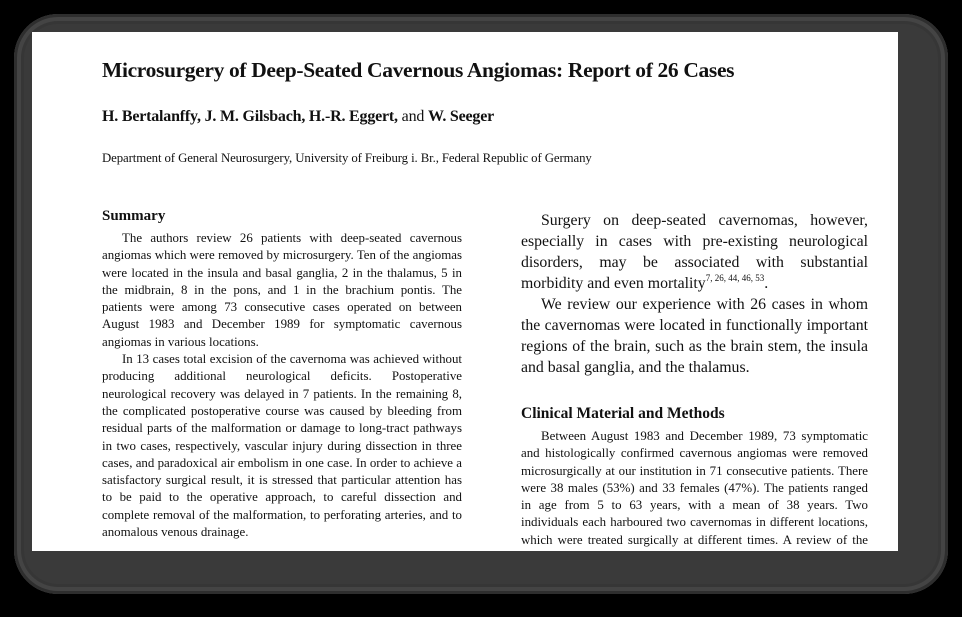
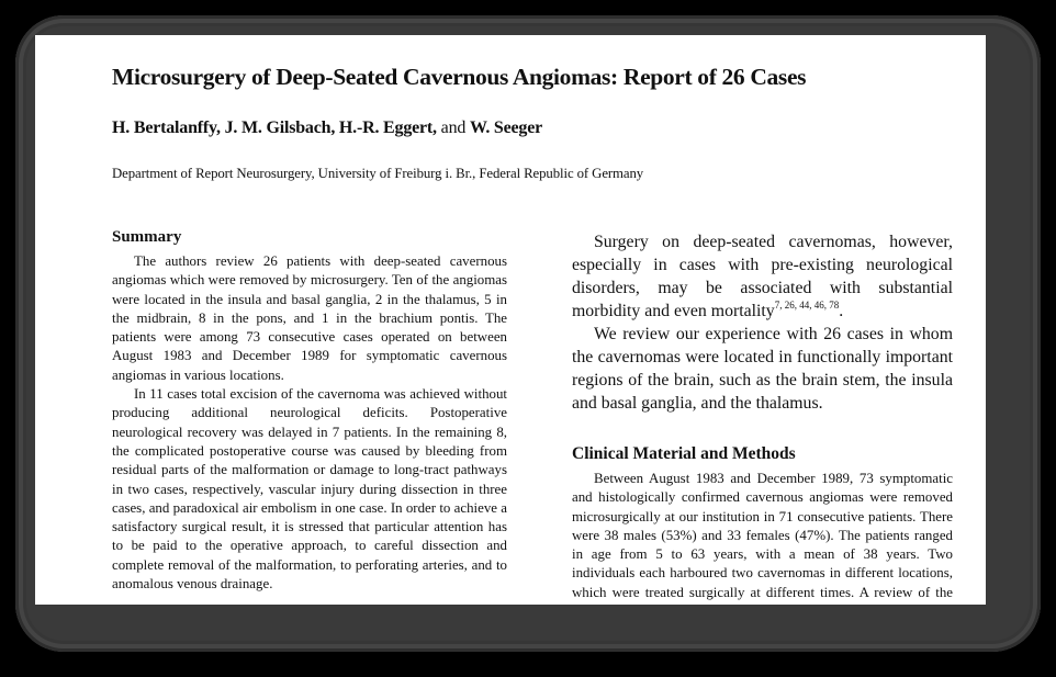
  Microsurgery of Deep-Seated Cavernous Angiomas: Report of 26 Cases
  H. Bertalanffy, J. M. Gilsbach, H.-R. Eggert, and W. Seeger
- Department of General Neurosurgery, University of Freiburg i. Br., Federal Republic of Germany
+ Department of Report Neurosurgery, University of Freiburg i. Br., Federal Republic of Germany
  Summary
  The authors review 26 patients with deep-seated cavernous angiomas which were removed by microsurgery. Ten of the angiomas were located in the insula and basal ganglia, 2 in the thalamus, 5 in the midbrain, 8 in the pons, and 1 in the brachium pontis. The patients were among 73 consecutive cases operated on between August 1983 and December 1989 for symptomatic cavernous angiomas in various locations.
- In 13 cases total excision of the cavernoma was achieved without producing additional neurological deficits. Postoperative neurological recovery was delayed in 7 patients. In the remaining 8, the complicated postoperative course was caused by bleeding from residual parts of the malformation or damage to long-tract pathways in two cases, respectively, vascular injury during dissection in three cases, and paradoxical air embolism in one case. In order to achieve a satisfactory surgical result, it is stressed that particular attention has to be paid to the operative approach, to careful dissection and complete removal of the malformation, to perforating arteries, and to anomalous venous drainage.
+ In 11 cases total excision of the cavernoma was achieved without producing additional neurological deficits. Postoperative neurological recovery was delayed in 7 patients. In the remaining 8, the complicated postoperative course was caused by bleeding from residual parts of the malformation or damage to long-tract pathways in two cases, respectively, vascular injury during dissection in three cases, and paradoxical air embolism in one case. In order to achieve a satisfactory surgical result, it is stressed that particular attention has to be paid to the operative approach, to careful dissection and complete removal of the malformation, to perforating arteries, and to anomalous venous drainage.
- Surgery on deep-seated cavernomas, however, especially in cases with pre-existing neurological disorders, may be associated with substantial morbidity and even mortality7, 26, 44, 46, 53.
+ Surgery on deep-seated cavernomas, however, especially in cases with pre-existing neurological disorders, may be associated with substantial morbidity and even mortality7, 26, 44, 46, 78.
  We review our experience with 26 cases in whom the cavernomas were located in functionally important regions of the brain, such as the brain stem, the insula and basal ganglia, and the thalamus.
  Clinical Material and Methods
  Between August 1983 and December 1989, 73 symptomatic and histologically confirmed cavernous angiomas were removed microsurgically at our institution in 71 consecutive patients. There were 38 males (53%) and 33 females (47%). The patients ranged in age from 5 to 63 years, with a mean of 38 years. Two individuals each harboured two cavernomas in different locations, which were treated surgically at different times. A review of the
